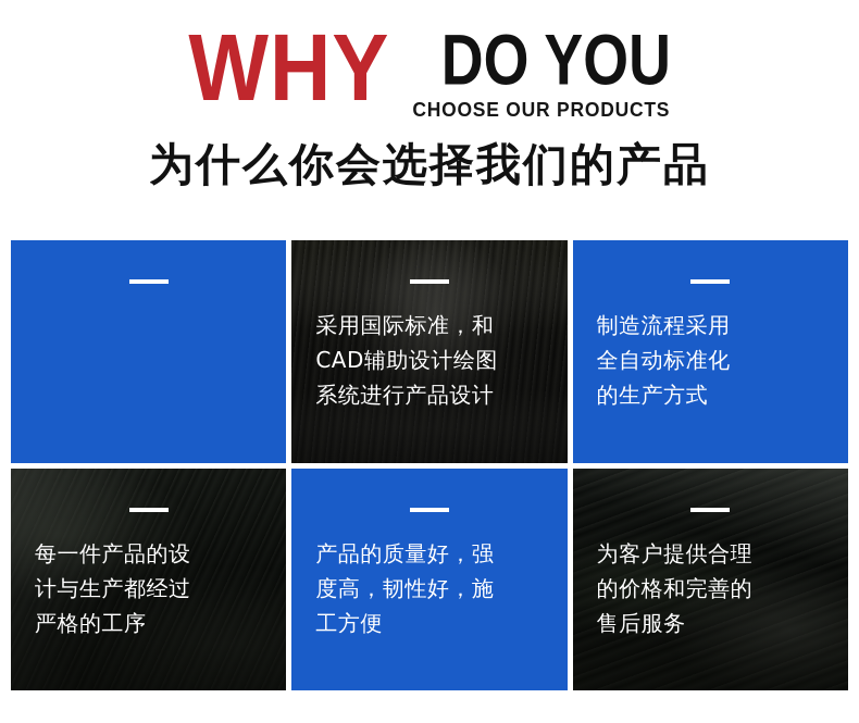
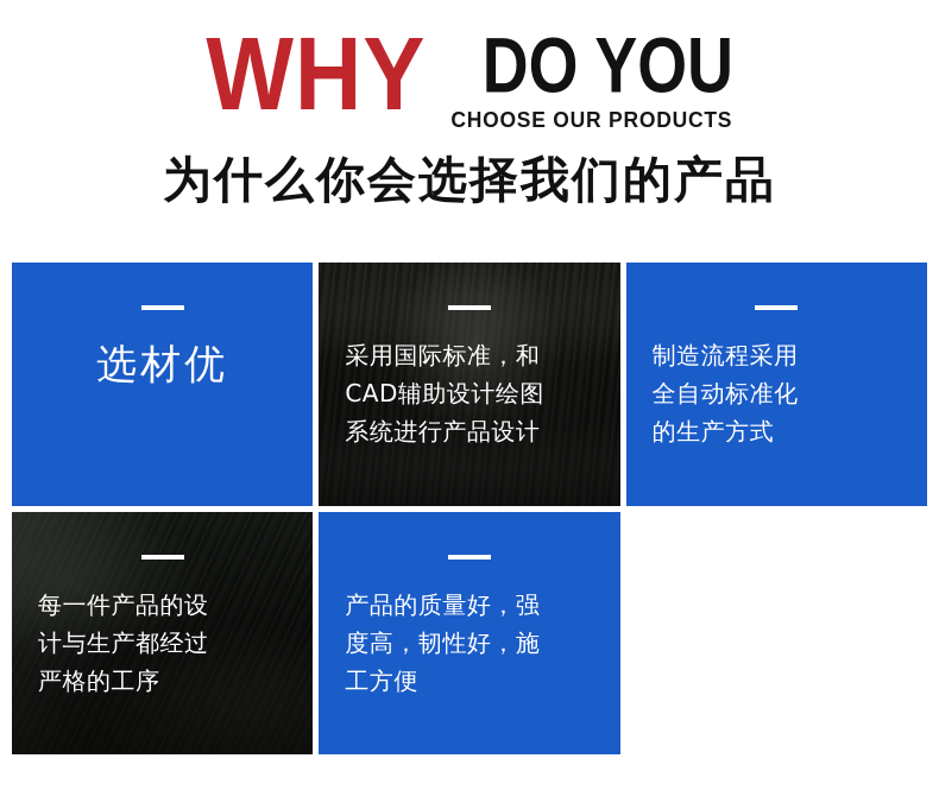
  WHY
  DO YOU
  CHOOSE OUR PRODUCTS
  为什么你会选择我们的产品
+ 选材优
  采用国际标准，和
  CAD辅助设计绘图
  系统进行产品设计
  制造流程采用
  全自动标准化
  的生产方式
  每一件产品的设
  计与生产都经过
  严格的工序
  产品的质量好，强
  度高，韧性好，施
  工方便
- 为客户提供合理
- 的价格和完善的
- 售后服务
